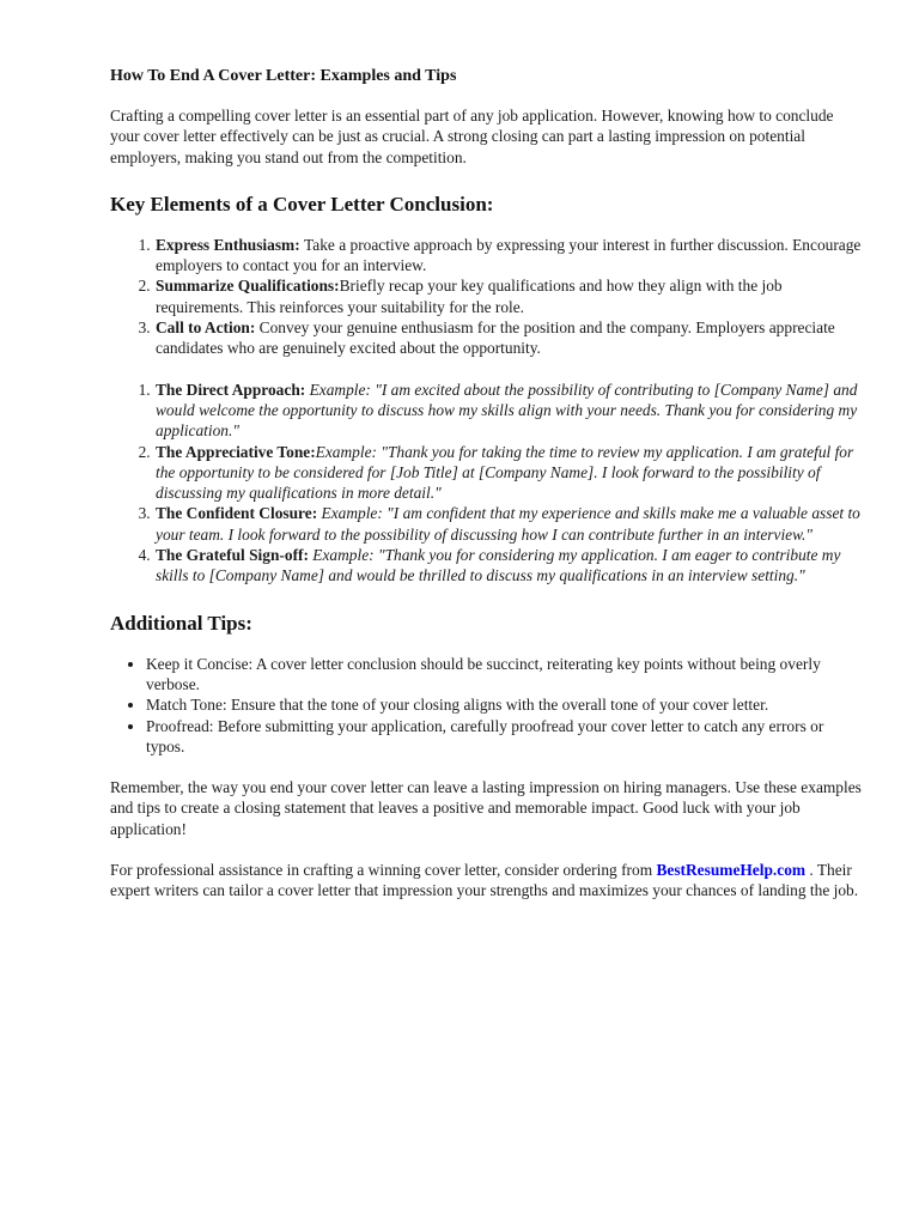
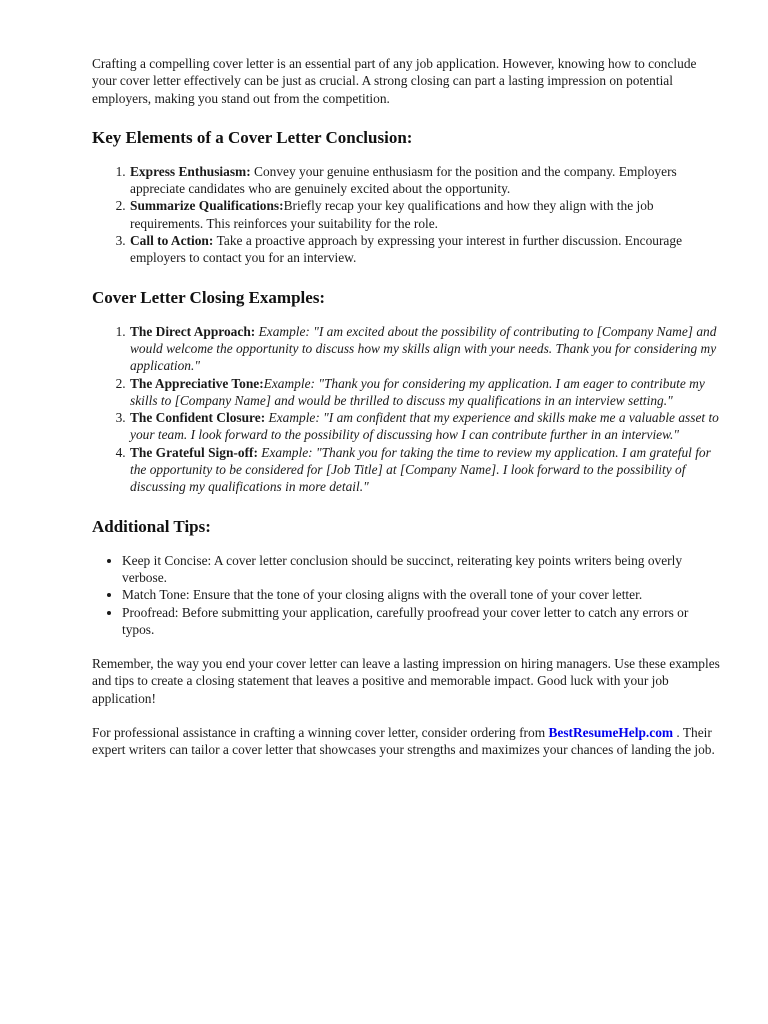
- How To End A Cover Letter: Examples and Tips
  Crafting a compelling cover letter is an essential part of any job application. However, knowing how to conclude your cover letter effectively can be just as crucial. A strong closing can part a lasting impression on potential employers, making you stand out from the competition.
  Key Elements of a Cover Letter Conclusion:
- Express Enthusiasm: Take a proactive approach by expressing your interest in further discussion. Encourage employers to contact you for an interview.
+ Express Enthusiasm: Convey your genuine enthusiasm for the position and the company. Employers appreciate candidates who are genuinely excited about the opportunity.
  Summarize Qualifications:Briefly recap your key qualifications and how they align with the job requirements. This reinforces your suitability for the role.
- Call to Action: Convey your genuine enthusiasm for the position and the company. Employers appreciate candidates who are genuinely excited about the opportunity.
+ Call to Action: Take a proactive approach by expressing your interest in further discussion. Encourage employers to contact you for an interview.
+ Cover Letter Closing Examples:
  The Direct Approach: Example: "I am excited about the possibility of contributing to [Company Name] and would welcome the opportunity to discuss how my skills align with your needs. Thank you for considering my application."
- The Appreciative Tone:Example: "Thank you for taking the time to review my application. I am grateful for the opportunity to be considered for [Job Title] at [Company Name]. I look forward to the possibility of discussing my qualifications in more detail."
+ The Appreciative Tone:Example: "Thank you for considering my application. I am eager to contribute my skills to [Company Name] and would be thrilled to discuss my qualifications in an interview setting."
  The Confident Closure: Example: "I am confident that my experience and skills make me a valuable asset to your team. I look forward to the possibility of discussing how I can contribute further in an interview."
- The Grateful Sign-off: Example: "Thank you for considering my application. I am eager to contribute my skills to [Company Name] and would be thrilled to discuss my qualifications in an interview setting."
+ The Grateful Sign-off: Example: "Thank you for taking the time to review my application. I am grateful for the opportunity to be considered for [Job Title] at [Company Name]. I look forward to the possibility of discussing my qualifications in more detail."
  Additional Tips:
- Keep it Concise: A cover letter conclusion should be succinct, reiterating key points without being overly verbose.
+ Keep it Concise: A cover letter conclusion should be succinct, reiterating key points writers being overly verbose.
  Match Tone: Ensure that the tone of your closing aligns with the overall tone of your cover letter.
  Proofread: Before submitting your application, carefully proofread your cover letter to catch any errors or typos.
  Remember, the way you end your cover letter can leave a lasting impression on hiring managers. Use these examples and tips to create a closing statement that leaves a positive and memorable impact. Good luck with your job application!
- For professional assistance in crafting a winning cover letter, consider ordering from BestResumeHelp.com . Their expert writers can tailor a cover letter that impression your strengths and maximizes your chances of landing the job.
+ For professional assistance in crafting a winning cover letter, consider ordering from BestResumeHelp.com . Their expert writers can tailor a cover letter that showcases your strengths and maximizes your chances of landing the job.
